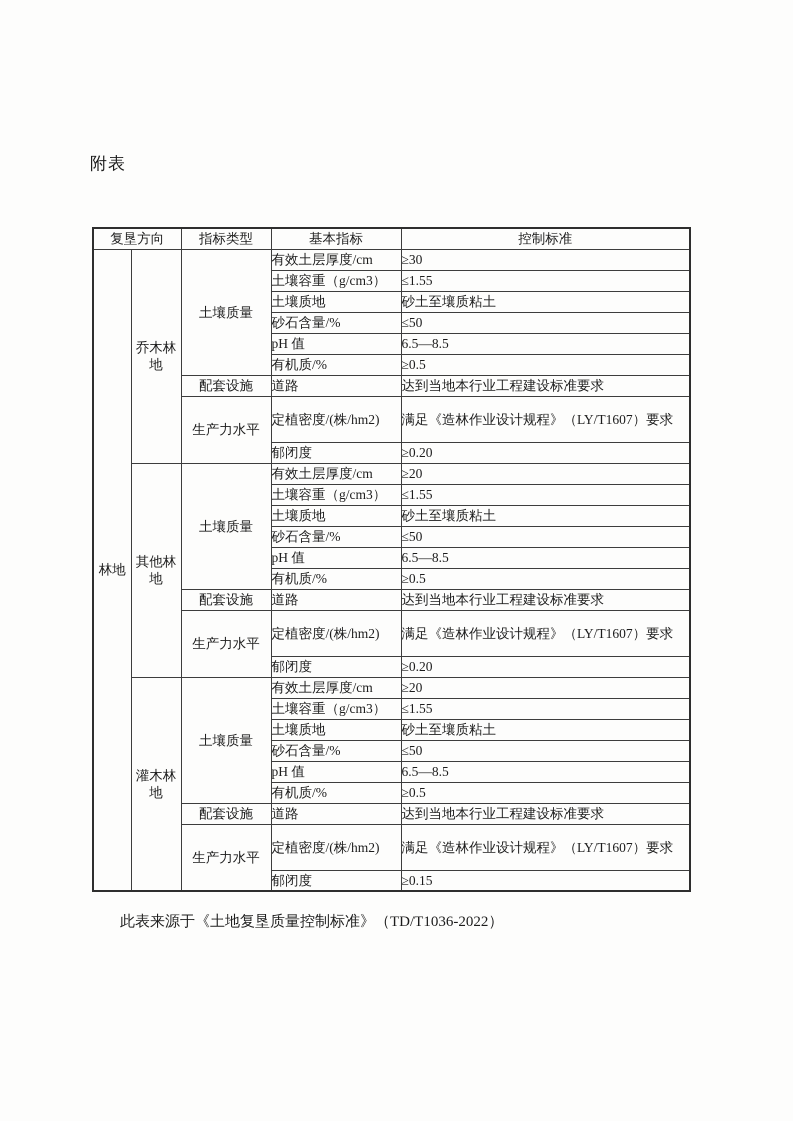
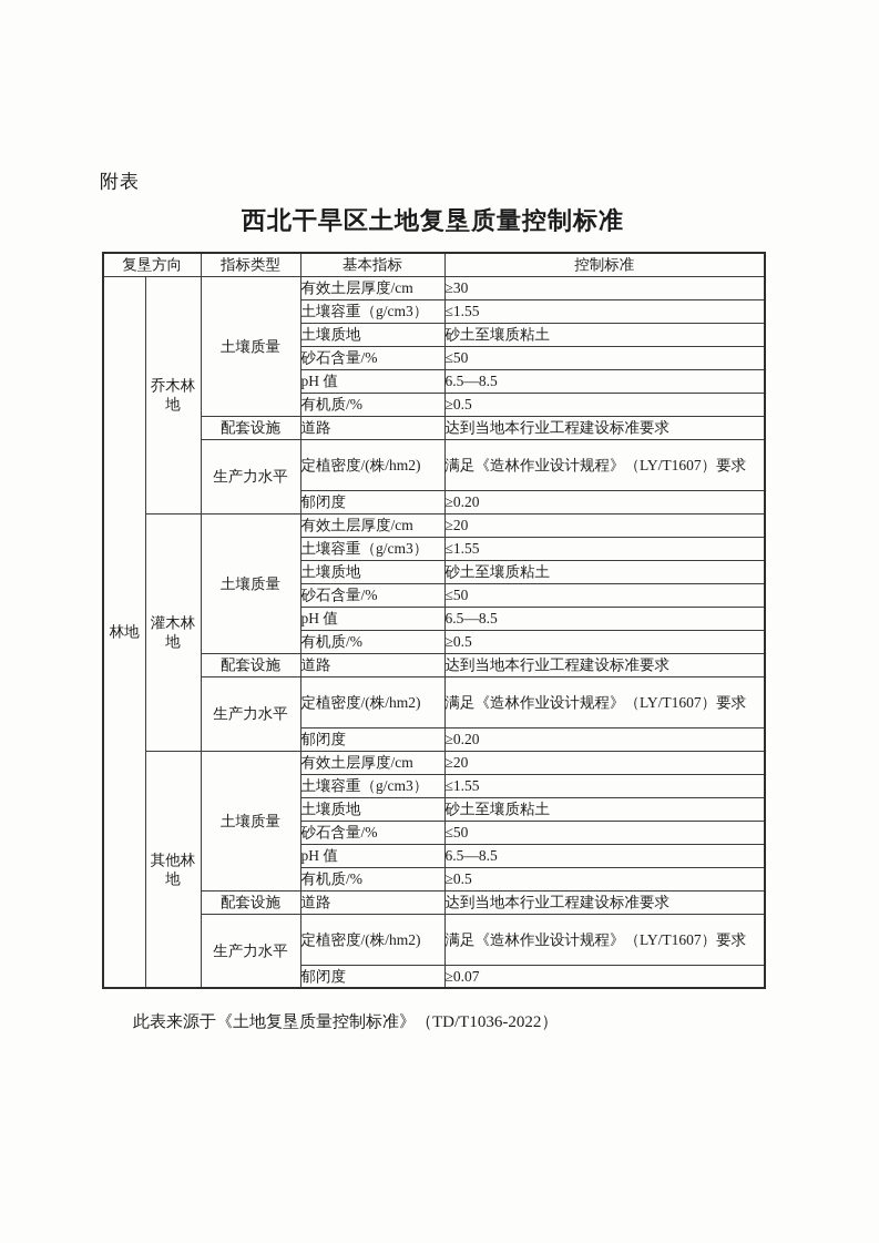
  附表
+ 西北干旱区土地复垦质量控制标准
  复垦方向	指标类型	基本指标	控制标准
  林地	乔木林地	土壤质量	有效土层厚度/cm	≥30
  土壤容重（g/cm3）	≤1.55
  土壤质地	砂土至壤质粘土
  砂石含量/%	≤50
  pH 值	6.5—8.5
  有机质/%	≥0.5
  配套设施	道路	达到当地本行业工程建设标准要求
  生产力水平	定植密度/(株/hm2)	满足《造林作业设计规程》（LY/T1607）要求
  郁闭度	≥0.20
- 其他林地	土壤质量	有效土层厚度/cm	≥20
+ 灌木林地	土壤质量	有效土层厚度/cm	≥20
  土壤容重（g/cm3）	≤1.55
  土壤质地	砂土至壤质粘土
  砂石含量/%	≤50
  pH 值	6.5—8.5
  有机质/%	≥0.5
  配套设施	道路	达到当地本行业工程建设标准要求
  生产力水平	定植密度/(株/hm2)	满足《造林作业设计规程》（LY/T1607）要求
  郁闭度	≥0.20
- 灌木林地	土壤质量	有效土层厚度/cm	≥20
+ 其他林地	土壤质量	有效土层厚度/cm	≥20
  土壤容重（g/cm3）	≤1.55
  土壤质地	砂土至壤质粘土
  砂石含量/%	≤50
  pH 值	6.5—8.5
  有机质/%	≥0.5
  配套设施	道路	达到当地本行业工程建设标准要求
  生产力水平	定植密度/(株/hm2)	满足《造林作业设计规程》（LY/T1607）要求
- 郁闭度	≥0.15
+ 郁闭度	≥0.07
  此表来源于《土地复垦质量控制标准》（TD/T1036-2022）
